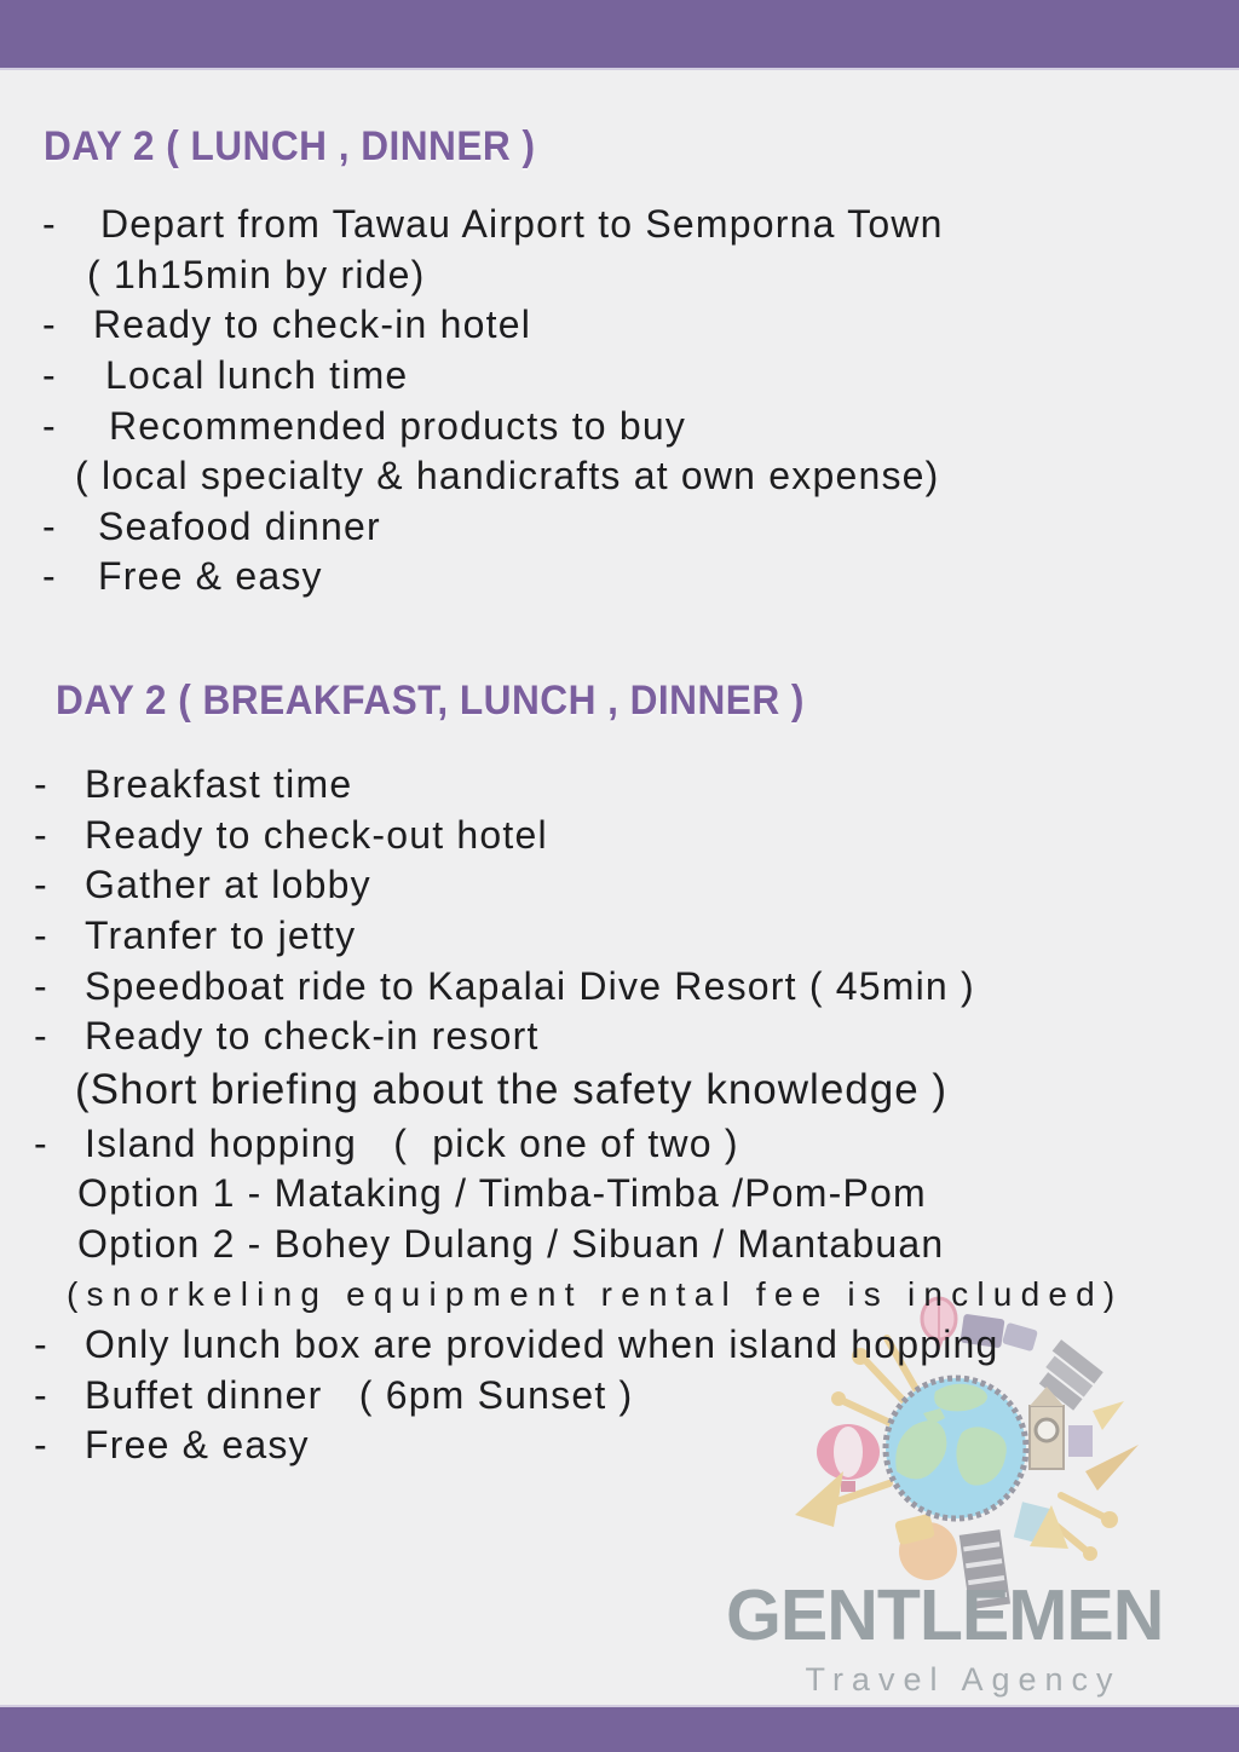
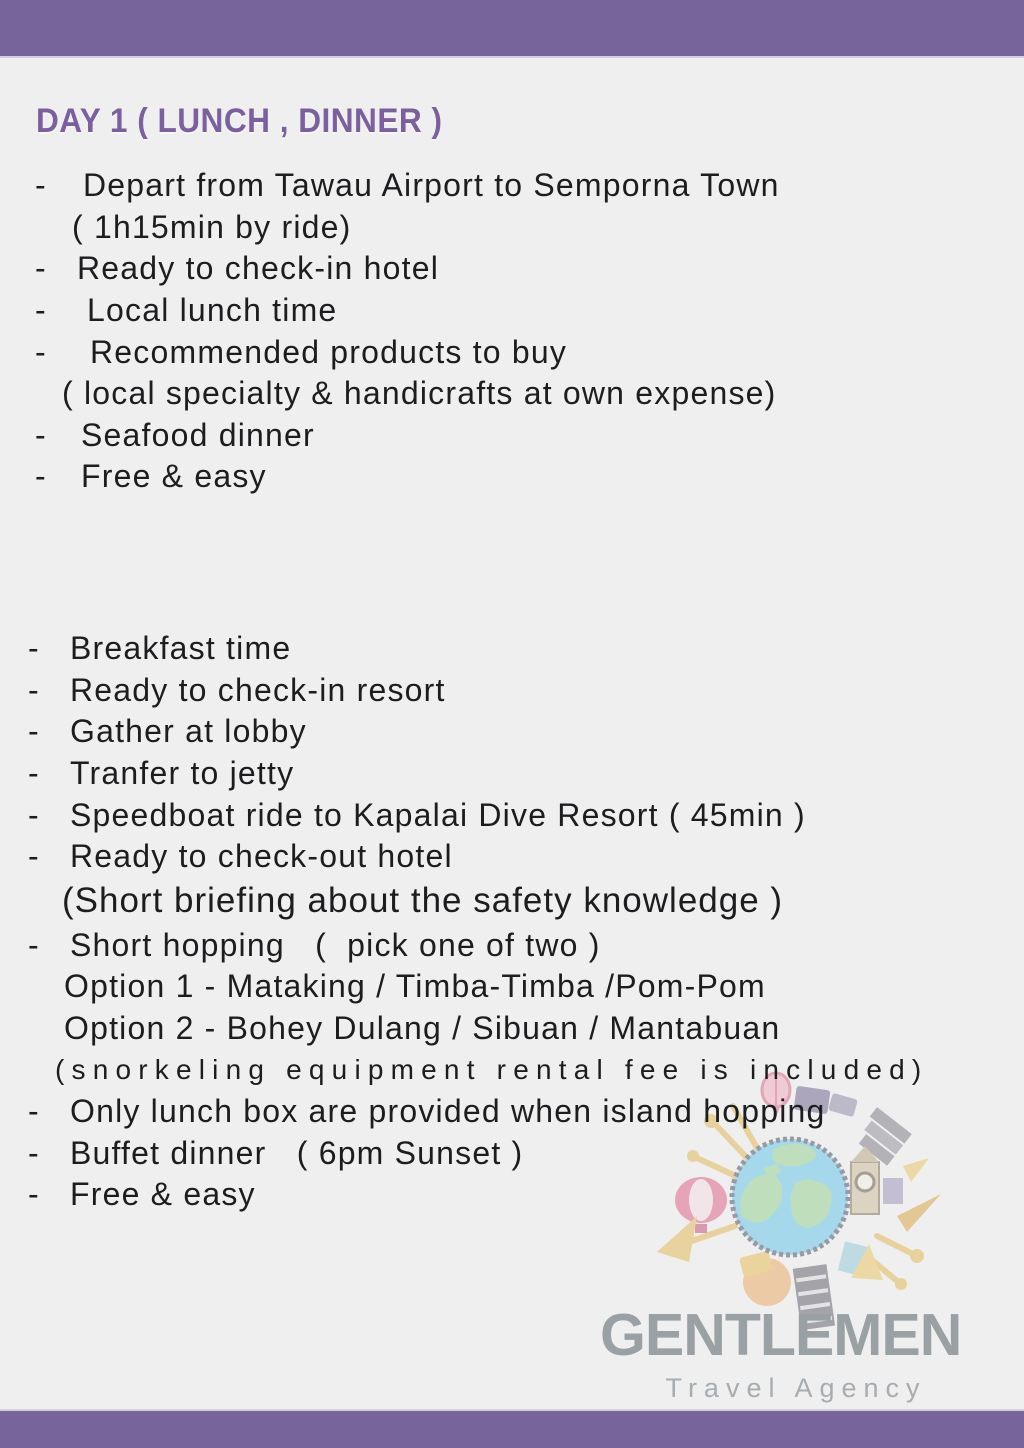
  GENTLEMEN
  Travel Agency
- DAY 2 ( LUNCH , DINNER )
+ DAY 1 ( LUNCH , DINNER )
  -
  Depart from Tawau Airport to Semporna Town
  ( 1h15min by ride)
  -
  Ready to check-in hotel
  -
  Local lunch time
  -
  Recommended products to buy
  ( local specialty & handicrafts at own expense)
  -
  Seafood dinner
  -
  Free & easy
- DAY 2 ( BREAKFAST, LUNCH , DINNER )
  -
  Breakfast time
  -
- Ready to check-out hotel
+ Ready to check-in resort
  -
  Gather at lobby
  -
  Tranfer to jetty
  -
  Speedboat ride to Kapalai Dive Resort ( 45min )
  -
- Ready to check-in resort
+ Ready to check-out hotel
  (Short briefing about the safety knowledge )
  -
- Island hopping ( pick one of two )
+ Short hopping ( pick one of two )
  Option 1 - Mataking / Timba-Timba /Pom-Pom
  Option 2 - Bohey Dulang / Sibuan / Mantabuan
  (snorkeling equipment rental fee is included)
  -
  Only lunch box are provided when island hopping
  -
  Buffet dinner ( 6pm Sunset )
  -
  Free & easy
